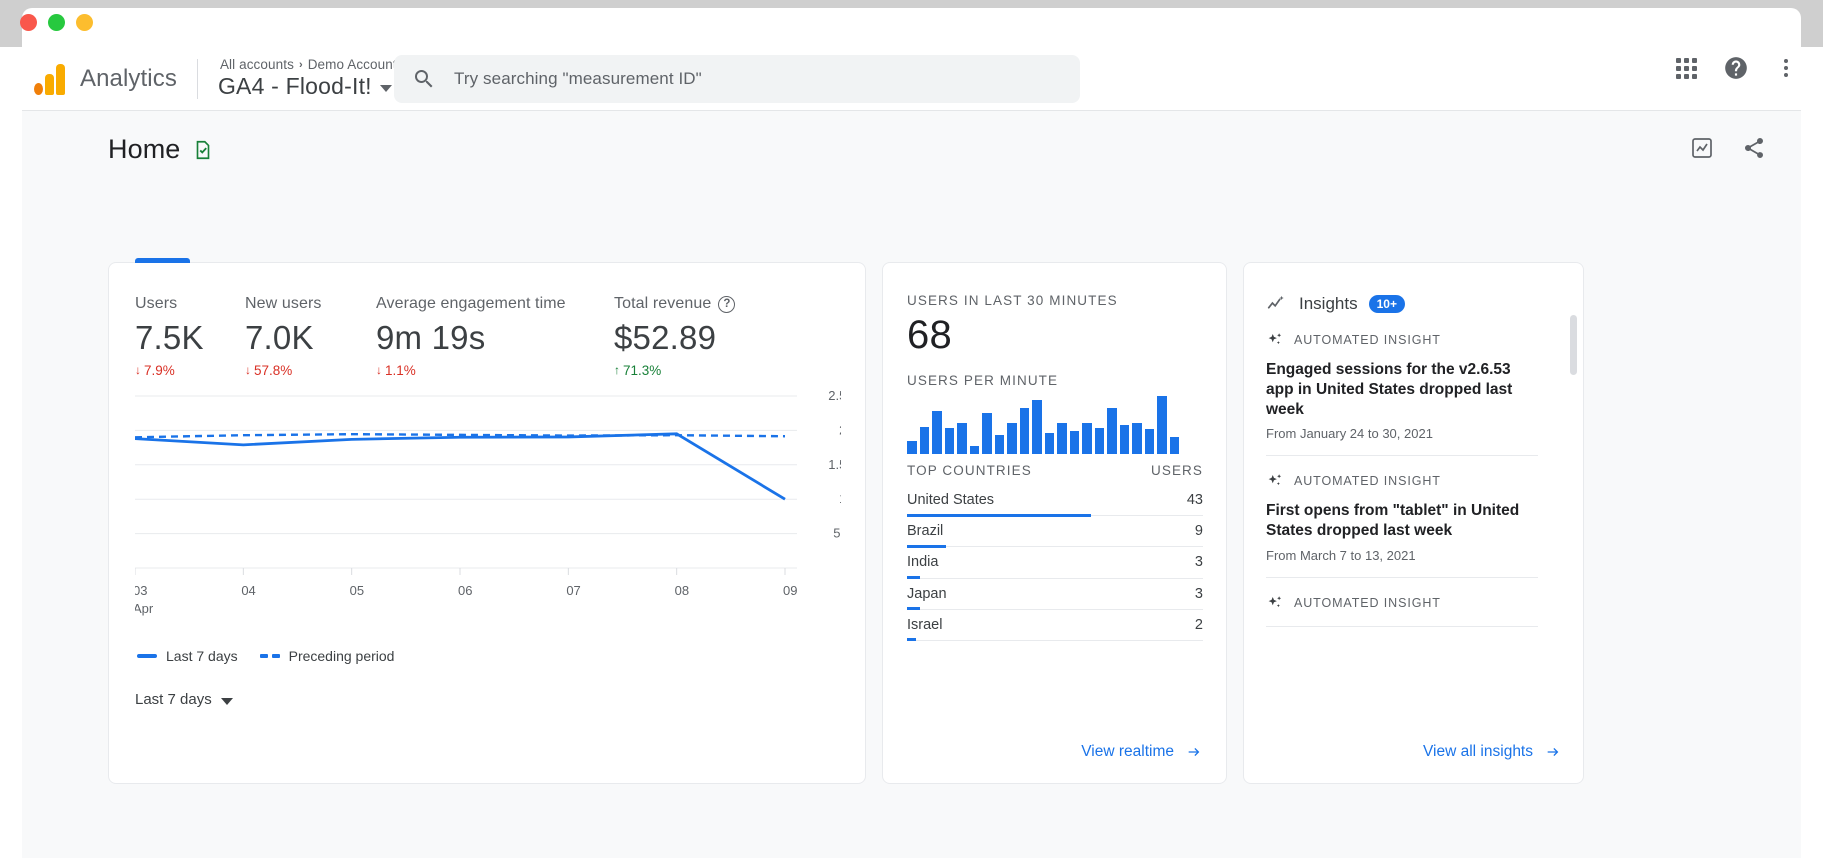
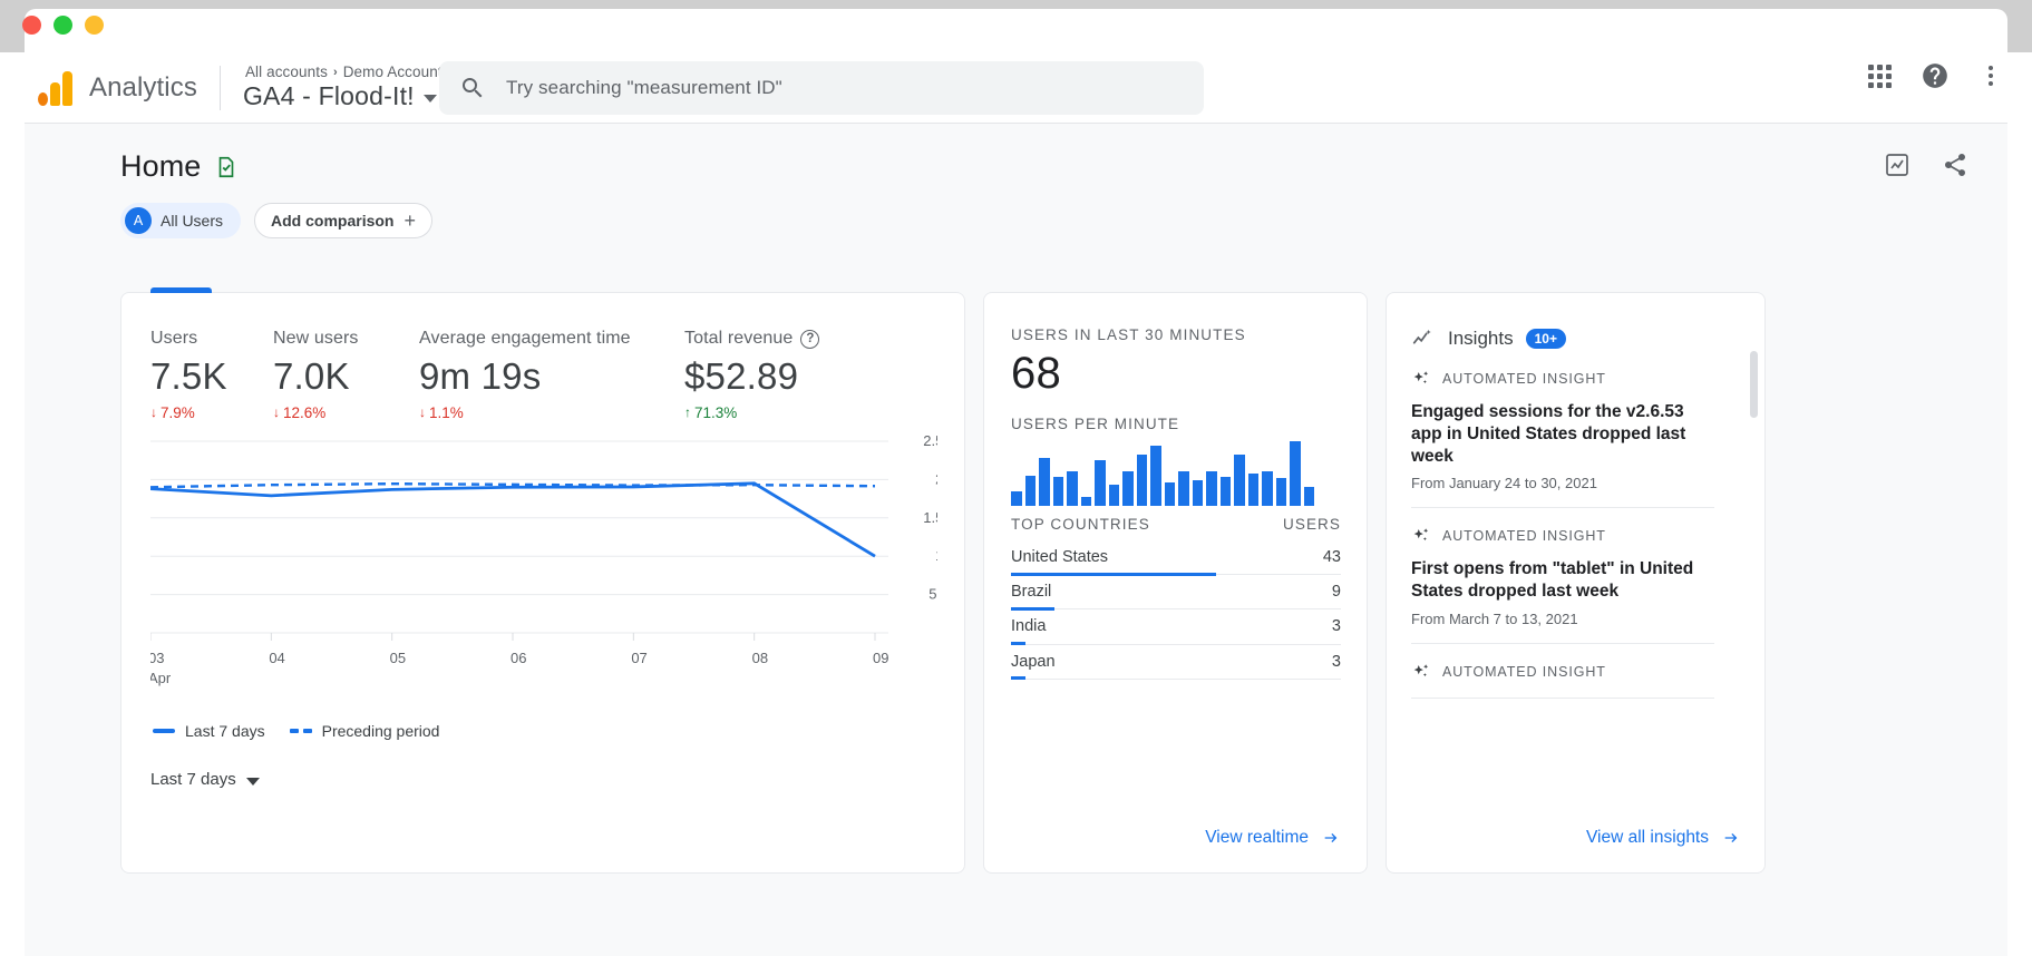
  Analytics
  All accounts
  ›
  Demo Accoun
  GA4 - Flood-It!
  Try searching "measurement ID"
  Home
+ A
+ All Users
+ Add comparison
+ +
  Users
  7.5K
  ↓
  7.9%
  New users
  7.0K
  ↓
- 57.8%
+ 12.6%
  Average engagement time
  9m 19s
  ↓
  1.1%
  Total revenue
  ?
  $52.89
  ↑
  71.3%
  03
  Apr
  04
  05
  06
  07
  08
  09
  Last 7 days
  Preceding period
  Last 7 days
  USERS IN LAST 30 MINUTES
  68
  USERS PER MINUTE
  TOP COUNTRIES
  USERS
  United States
  43
  Brazil
  9
  India
  3
  Japan
  3
- Israel
- 2
  View realtime
  Insights
  10+
  AUTOMATED INSIGHT
  Engaged sessions for the v2.6.53 app in United States dropped last week
  From January 24 to 30, 2021
  AUTOMATED INSIGHT
  First opens from "tablet" in United States dropped last week
  From March 7 to 13, 2021
  AUTOMATED INSIGHT
  View all insights
